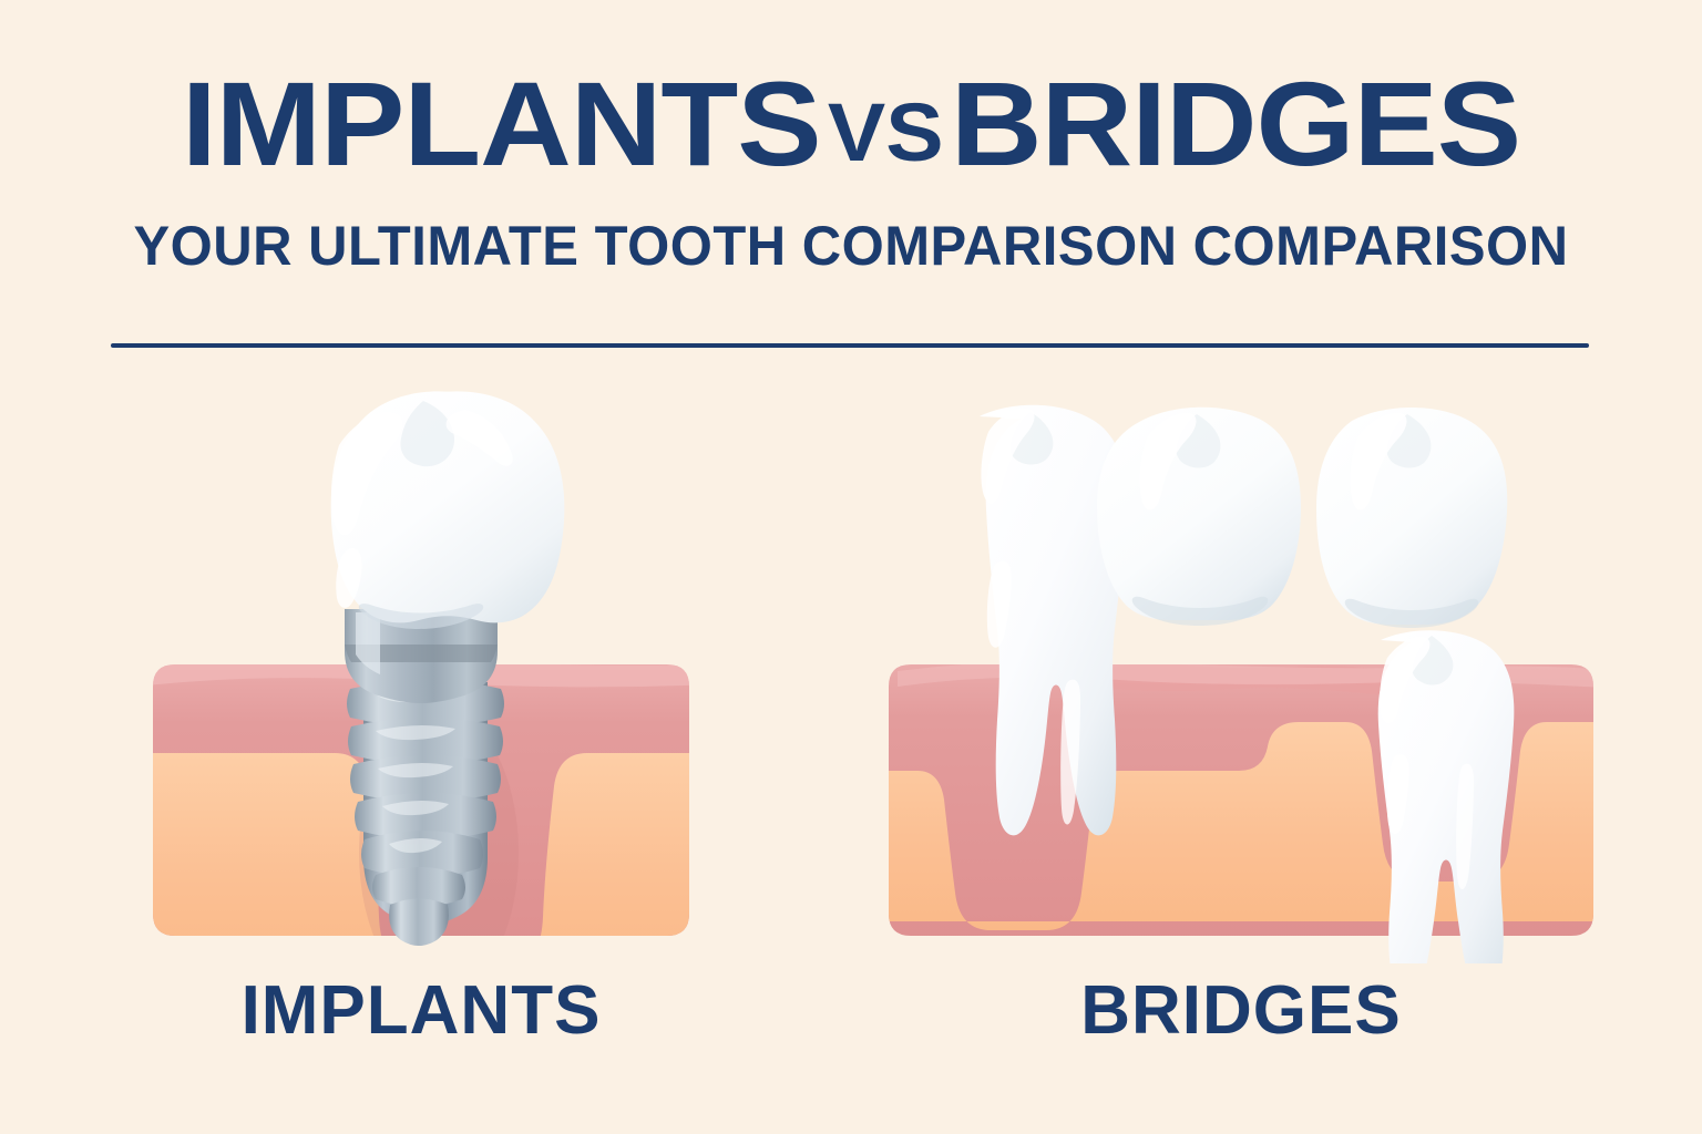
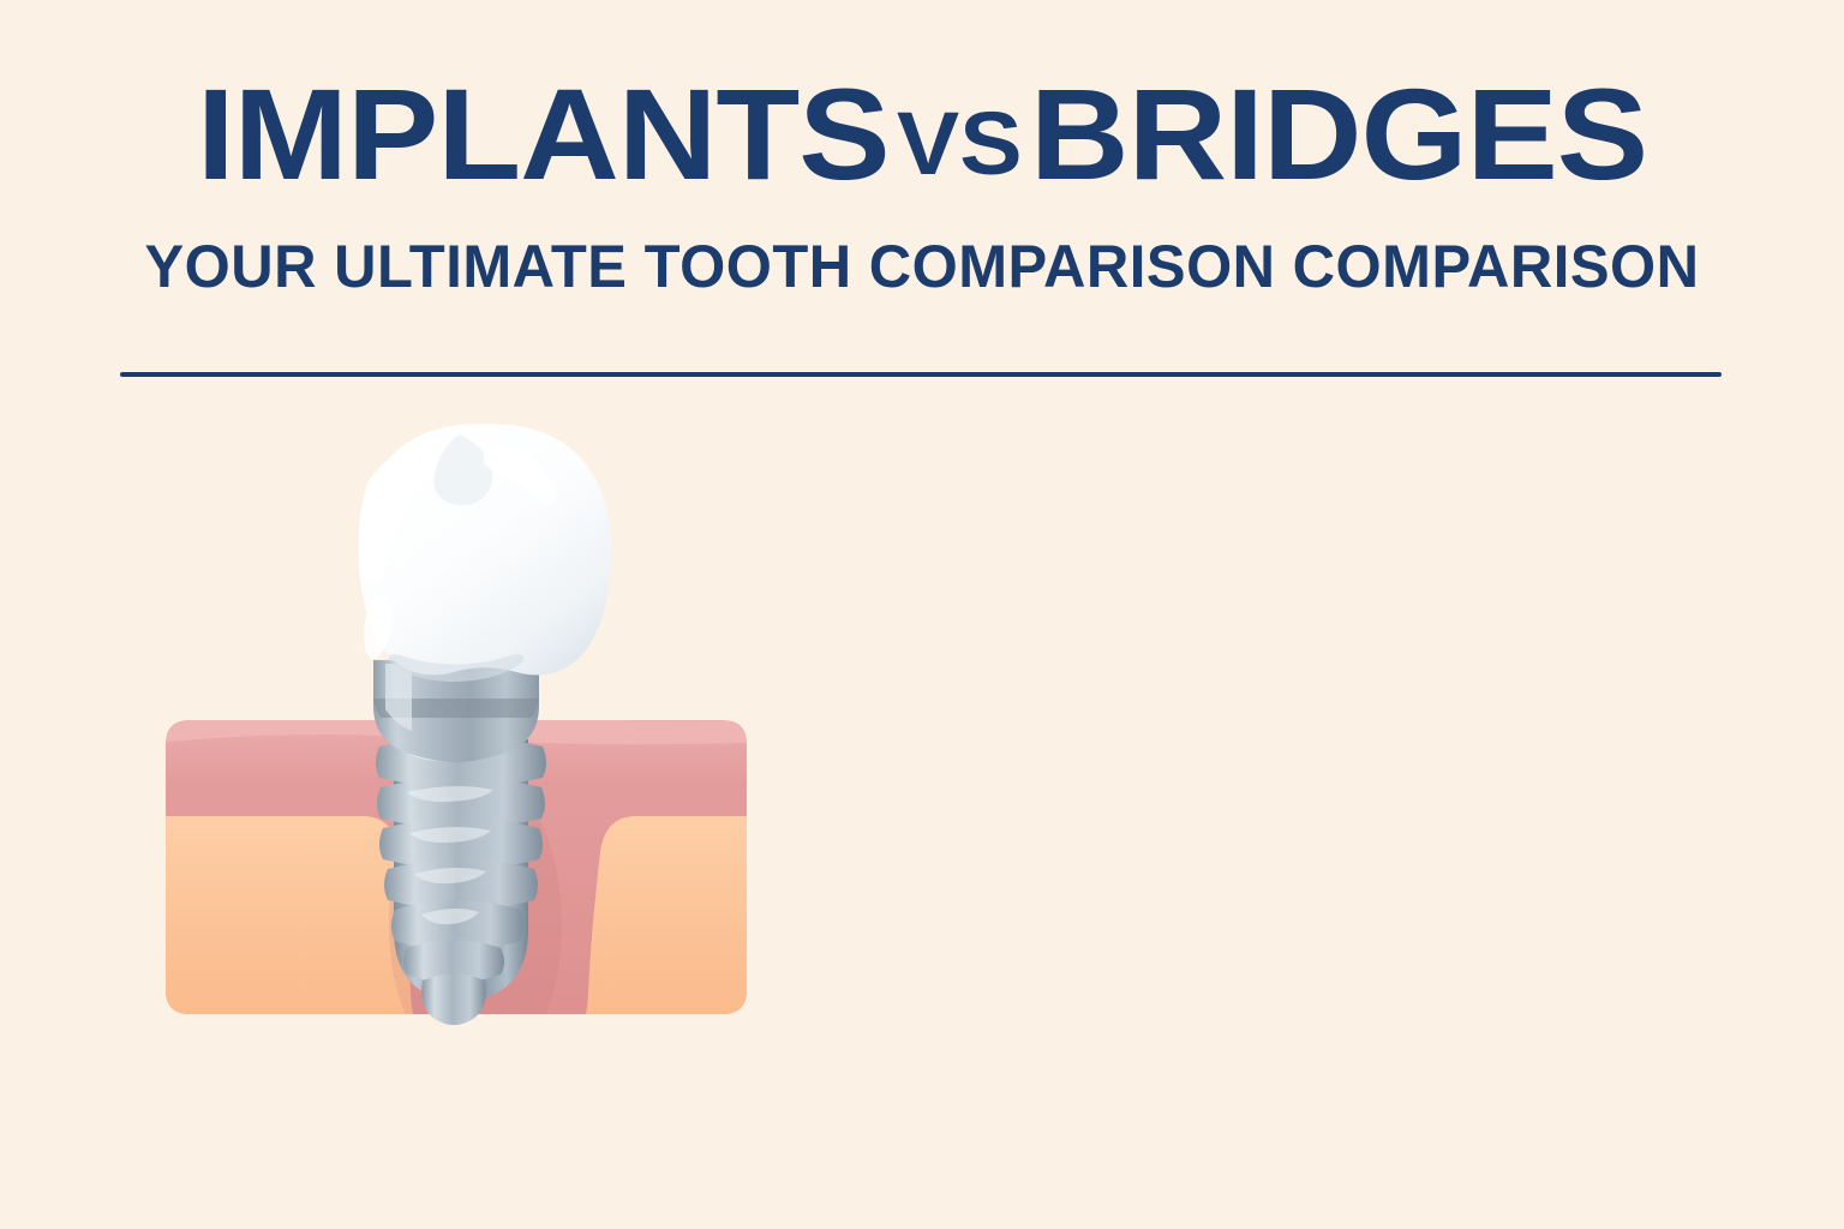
  IMPLANTSVSBRIDGES
  YOUR ULTIMATE TOOTH COMPARISON COMPARISON
- IMPLANTS
- BRIDGES
